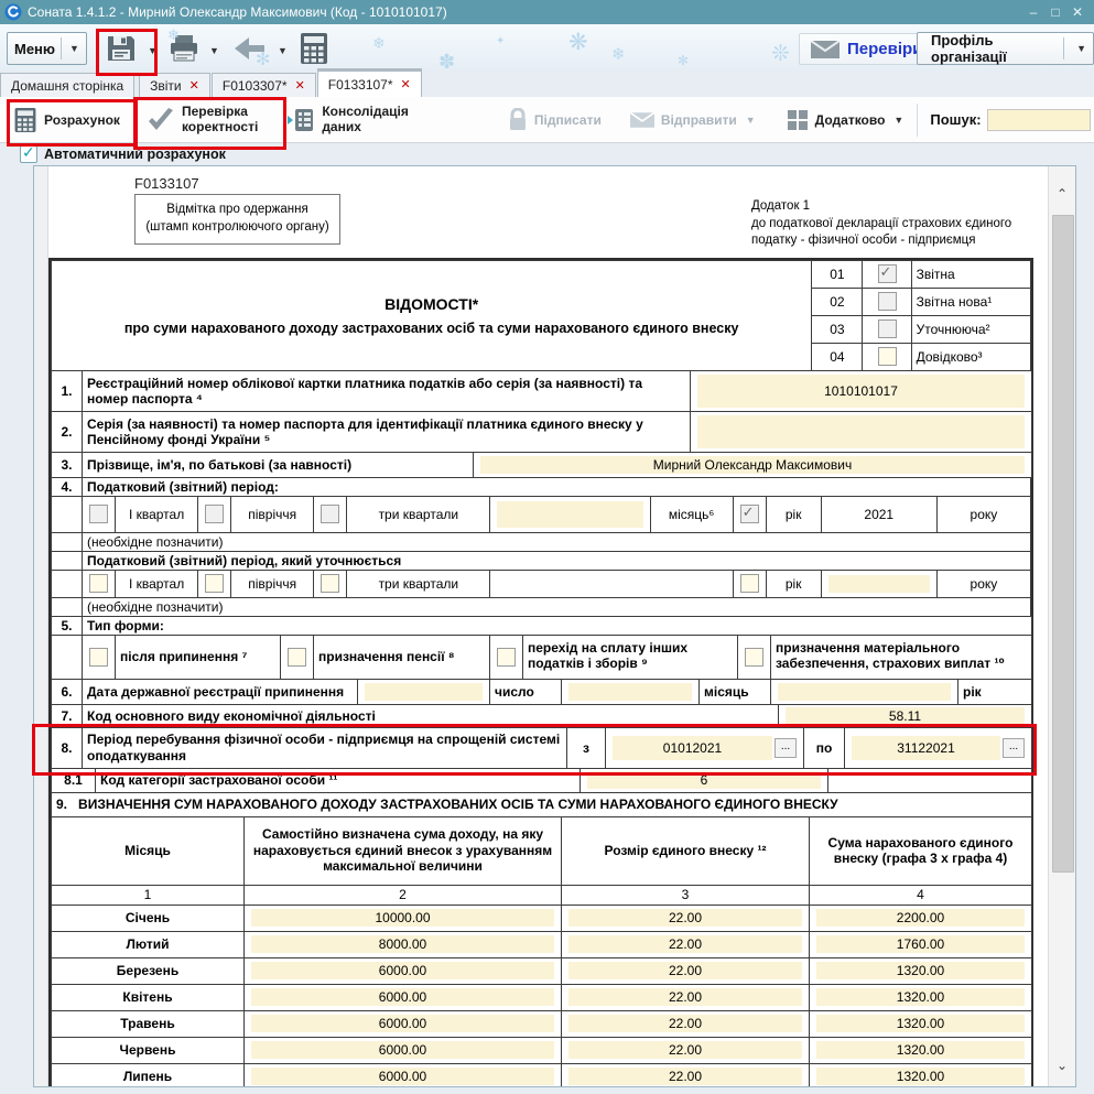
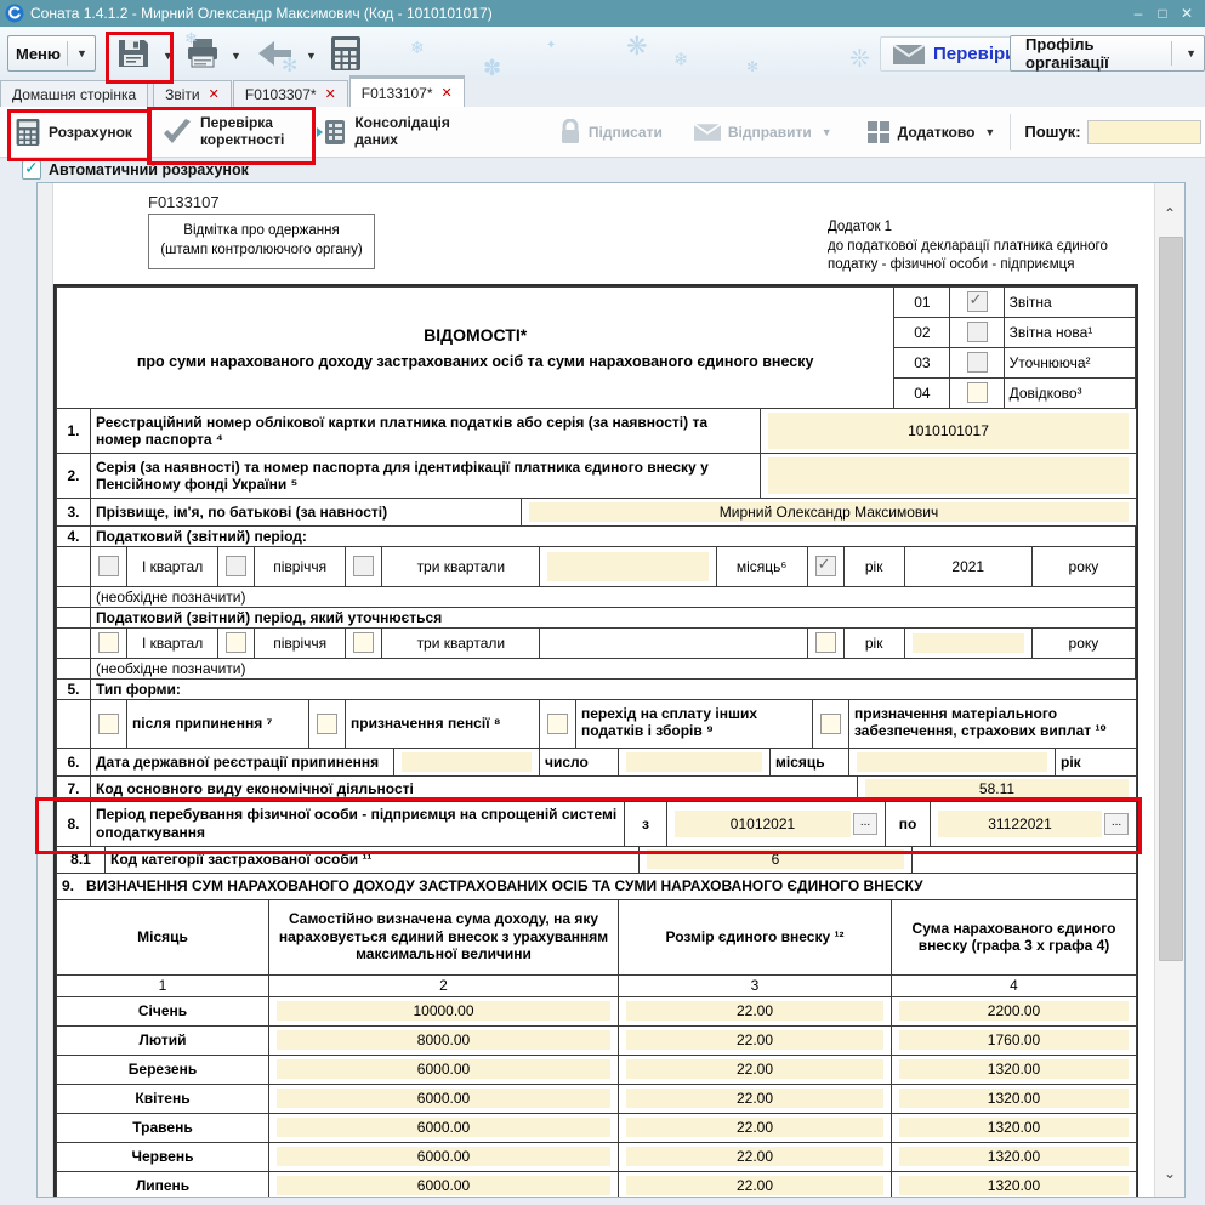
  Соната 1.4.1.2 - Мирний Олександр Максимович (Код - 1010101017)
  –
  □
  ✕
  Меню
  ▼
  ▼
  ▼
  ▼
  ❄
  ✻
  ❄
  ✽
  ✦
  ❋
  ❄
  ✻
  ❊
  Профіль організації
  ▼
  Домашня сторінка
  Звіти
  ✕
  F0103307*
  ✕
  F0133107*
  ✕
  Розрахунок
  Перевірка
  коректності
  Консолідація
  даних
  Підписати
  Відправити
  ▼
  Додатково
  ▼
  Пошук:
  Автоматичний розрахунок
  F0133107
  Відмітка про одержання
  (штамп контролюючого органу)
  Додаток 1
- до податкової декларації страхових єдиного
+ до податкової декларації платника єдиного
  податку - фізичної особи - підприємця
  ВІДОМОСТІ* про суми нарахованого доходу застрахованих осіб та суми нарахованого єдиного внеску	01		Звітна
  02		Звітна нова¹
  03		Уточнююча²
  04		Довідково³
  1.	Реєстраційний номер облікової картки платника податків або серія (за наявності) та номер паспорта ⁴	1010101017
  2.	Серія (за наявності) та номер паспорта для ідентифікації платника єдиного внеску у Пенсійному фонді України ⁵
  3.	Прізвище, ім'я, по батькові (за навності)	Мирний Олександр Максимович
  4.	Податковий (звітний) період:
  		І квартал		півріччя		три квартали		місяць⁶		рік	2021	року
  	(необхідне позначити)
  	Податковий (звітний) період, який уточнюється
  		І квартал		півріччя		три квартали			рік		року
  	(необхідне позначити)
  5.	Тип форми:
  		після припинення ⁷		призначення пенсії ⁸		перехід на сплату інших податків і зборів ⁹		призначення матеріального забезпечення, страхових виплат ¹⁰
  6.	Дата державної реєстрації припинення		число		місяць		рік
  7.	Код основного виду економічної діяльності	58.11
  8.	Період перебування фізичної особи - підприємця на спрощеній системі оподаткування	з	01012021 ...	по	31122021 ...
  8.1	Код категорії застрахованої особи ¹¹	6
  9. ВИЗНАЧЕННЯ СУМ НАРАХОВАНОГО ДОХОДУ ЗАСТРАХОВАНИХ ОСІБ ТА СУМИ НАРАХОВАНОГО ЄДИНОГО ВНЕСКУ
  Місяць	Самостійно визначена сума доходу, на яку нараховується єдиний внесок з урахуванням максимальної величини	Розмір єдиного внеску ¹²	Сума нарахованого єдиного внеску (графа 3 х графа 4)
  1	2	3	4
  Січень	10000.00	22.00	2200.00
  Лютий	8000.00	22.00	1760.00
  Березень	6000.00	22.00	1320.00
  Квітень	6000.00	22.00	1320.00
  Травень	6000.00	22.00	1320.00
  Червень	6000.00	22.00	1320.00
  Липень	6000.00	22.00	1320.00
  ⌃
  ⌄
